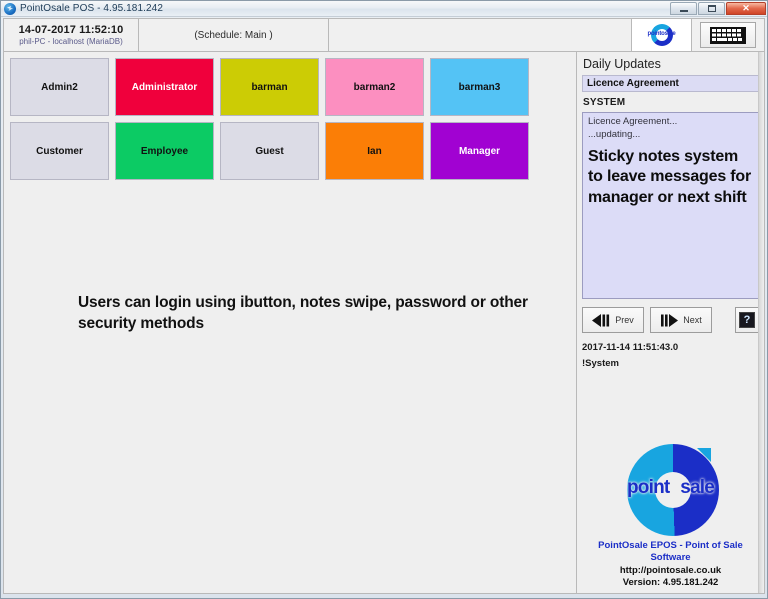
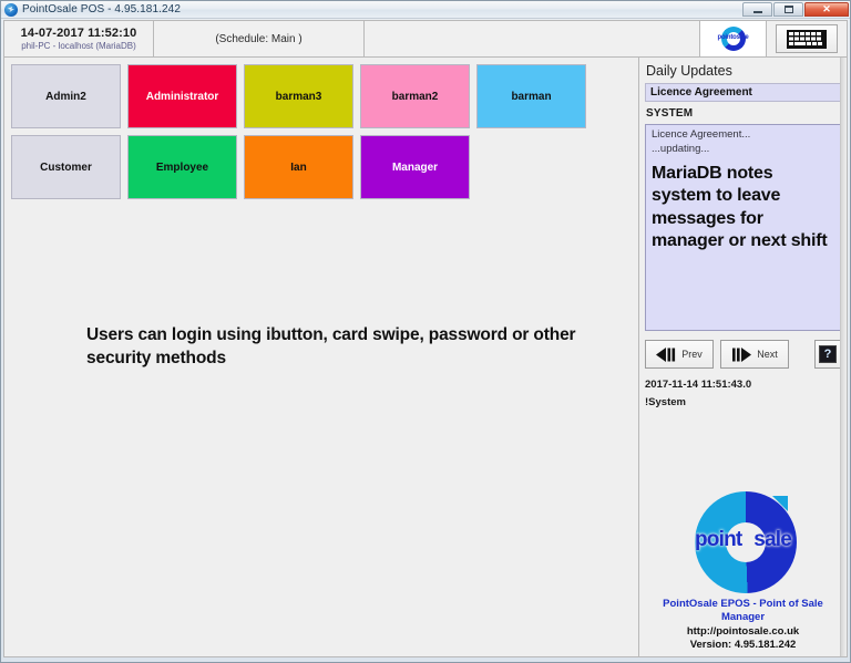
  PointOsale POS - 4.95.181.242
  ✕
  14-07-2017 11:52:10
  phil-PC - localhost (MariaDB)
  (Schedule: Main )
  Admin2
  Administrator
- barman
+ barman3
  barman2
- barman3
+ barman
  Customer
  Employee
- Guest
  Ian
  Manager
- Users can login using ibutton, notes swipe, password or other security methods
+ Users can login using ibutton, card swipe, password or other security methods
  Daily Updates
  Licence Agreement
  SYSTEM
  Licence Agreement...
  ...updating...
- Sticky notes system to leave messages for manager or next shift
+ MariaDB notes system to leave messages for manager or next shift
  Prev
  Next
  ?
  2017-11-14 11:51:43.0
  !System
  point sale
- PointOsale EPOS - Point of Sale Software
+ PointOsale EPOS - Point of Sale Manager
  http://pointosale.co.uk
  Version: 4.95.181.242
